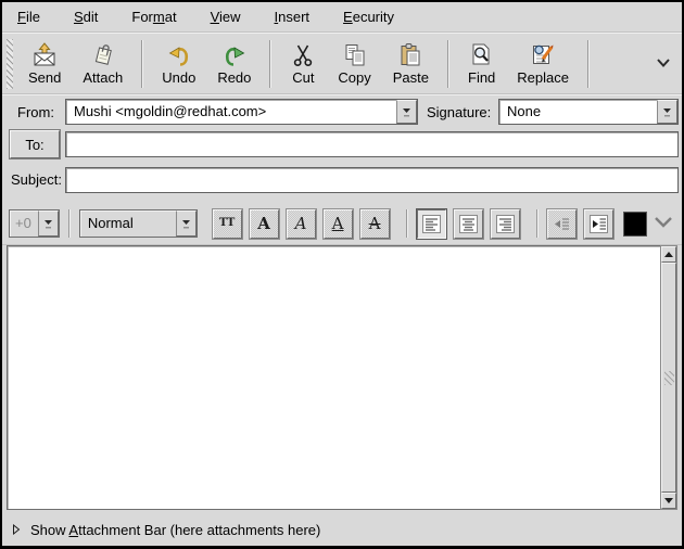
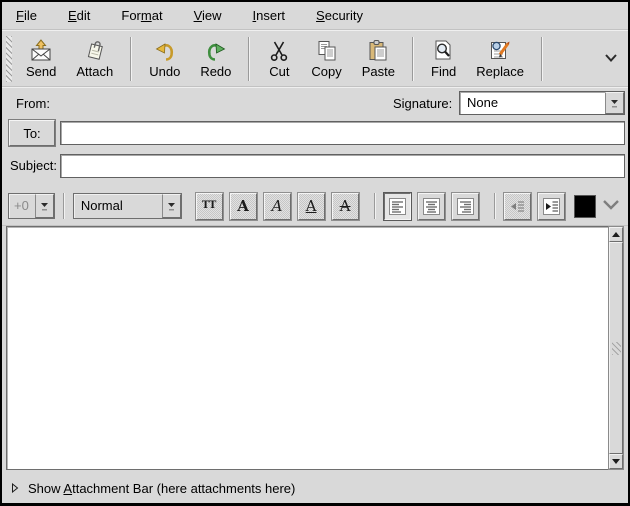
  File
- Sdit
+ Edit
  Format
  View
  Insert
- Eecurity
+ Security
  Send
  Attach
  Undo
  Redo
  Cut
  Copy
  Paste
  Find
  Replace
  From:
- Mushi <mgoldin@redhat.com>
  Signature:
  None
  To:
  Subject:
  +0
  Normal
  TT
  A
  A
  A
  A
  Show Attachment Bar (here attachments here)
